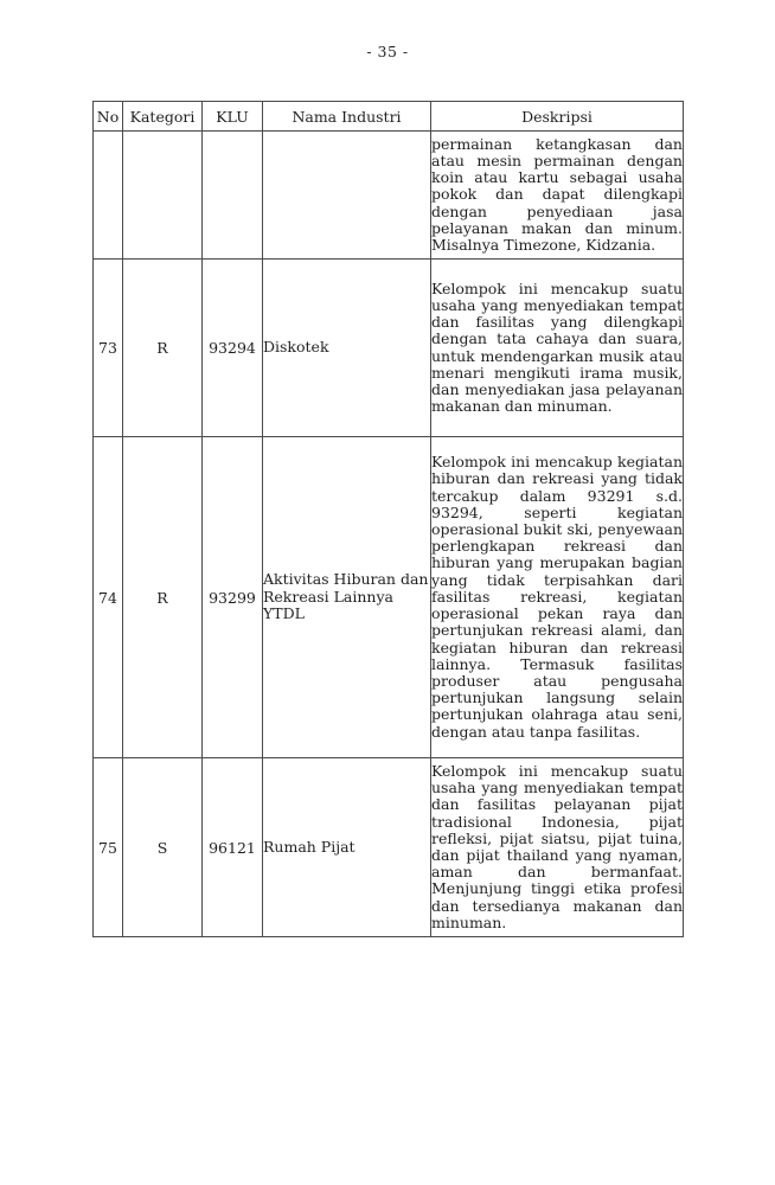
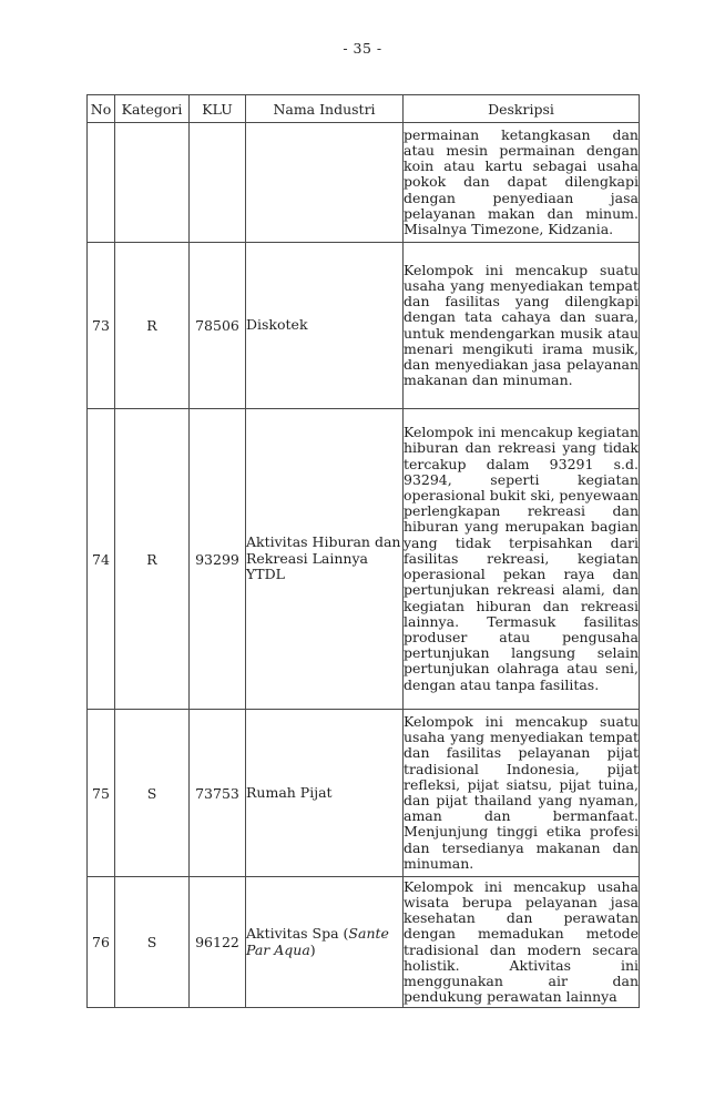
  - 35 -
  No	Kategori	KLU	Nama Industri	Deskripsi
  				permainan ketangkasan dan atau mesin permainan dengan koin atau kartu sebagai usaha pokok dan dapat dilengkapi dengan penyediaan jasa pelayanan makan dan minum. Misalnya Timezone, Kidzania.
- 73	R	93294	Diskotek	Kelompok ini mencakup suatu usaha yang menyediakan tempat dan fasilitas yang dilengkapi dengan tata cahaya dan suara, untuk mendengarkan musik atau menari mengikuti irama musik, dan menyediakan jasa pelayanan makanan dan minuman.
+ 73	R	78506	Diskotek	Kelompok ini mencakup suatu usaha yang menyediakan tempat dan fasilitas yang dilengkapi dengan tata cahaya dan suara, untuk mendengarkan musik atau menari mengikuti irama musik, dan menyediakan jasa pelayanan makanan dan minuman.
  74	R	93299	Aktivitas Hiburan dan Rekreasi Lainnya YTDL	Kelompok ini mencakup kegiatan hiburan dan rekreasi yang tidak tercakup dalam 93291 s.d. 93294, seperti kegiatan operasional bukit ski, penyewaan perlengkapan rekreasi dan hiburan yang merupakan bagian yang tidak terpisahkan dari fasilitas rekreasi, kegiatan operasional pekan raya dan pertunjukan rekreasi alami, dan kegiatan hiburan dan rekreasi lainnya. Termasuk fasilitas produser atau pengusaha pertunjukan langsung selain pertunjukan olahraga atau seni, dengan atau tanpa fasilitas.
- 75	S	96121	Rumah Pijat	Kelompok ini mencakup suatu usaha yang menyediakan tempat dan fasilitas pelayanan pijat tradisional Indonesia, pijat refleksi, pijat siatsu, pijat tuina, dan pijat thailand yang nyaman, aman dan bermanfaat. Menjunjung tinggi etika profesi dan tersedianya makanan dan minuman.
+ 75	S	73753	Rumah Pijat	Kelompok ini mencakup suatu usaha yang menyediakan tempat dan fasilitas pelayanan pijat tradisional Indonesia, pijat refleksi, pijat siatsu, pijat tuina, dan pijat thailand yang nyaman, aman dan bermanfaat. Menjunjung tinggi etika profesi dan tersedianya makanan dan minuman.
+ 76	S	96122	Aktivitas Spa (Sante Par Aqua)	Kelompok ini mencakup usaha wisata berupa pelayanan jasa kesehatan dan perawatan dengan memadukan metode tradisional dan modern secara holistik. Aktivitas ini menggunakan air dan pendukung perawatan lainnya
